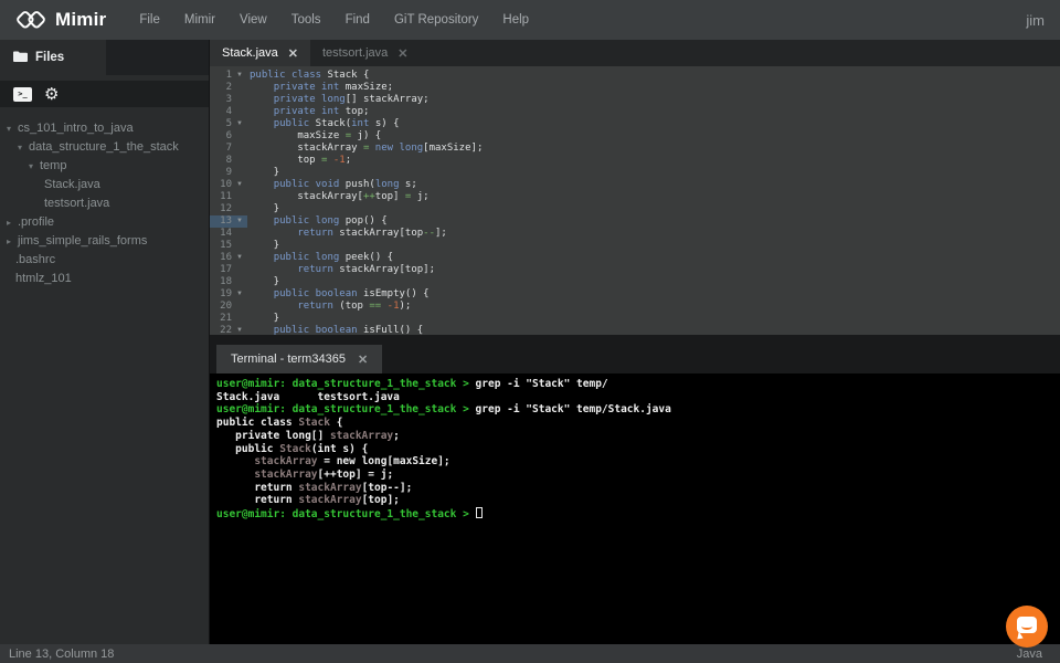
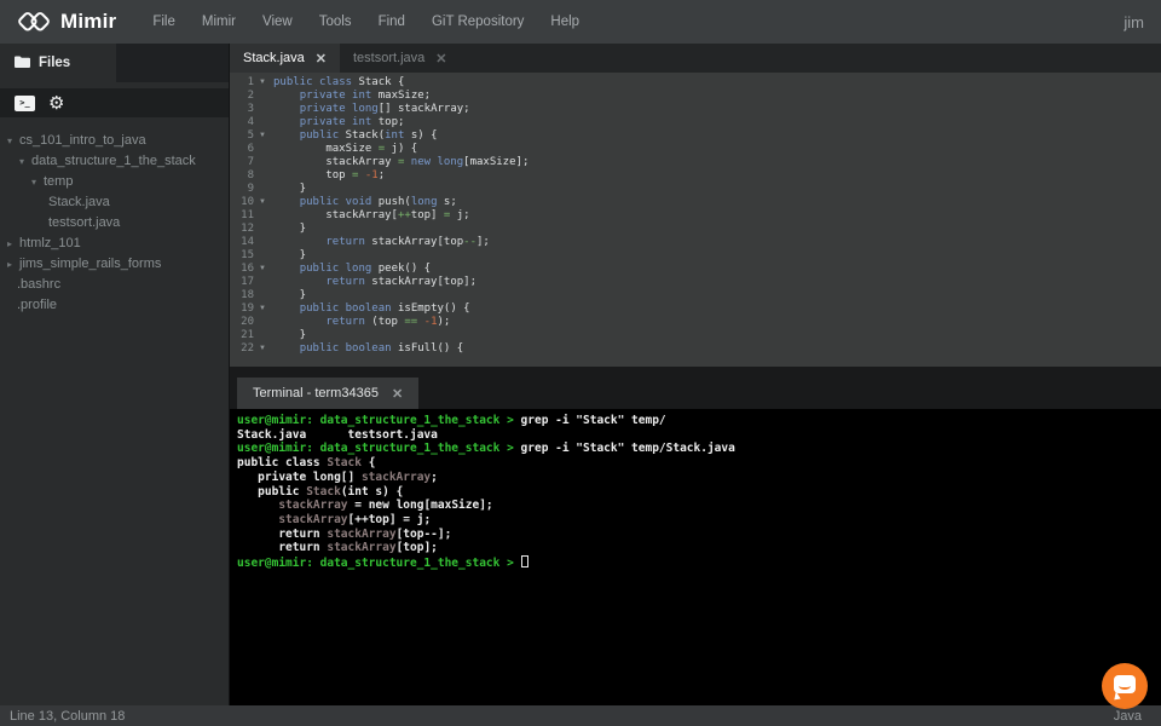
  Mimir
  File
  Mimir
  View
  Tools
  Find
  GiT Repository
  Help
  jim
  Files
  >_
  ⚙
  ▾ cs_101_intro_to_java
  ▾ data_structure_1_the_stack
  ▾ temp
  Stack.java
  testsort.java
- ▸ .profile
+ ▸ htmlz_101
  ▸ jims_simple_rails_forms
  .bashrc
- htmlz_101
+ .profile
  Stack.java
  ✕
  testsort.java
  ✕
  1
  public class Stack {
  2
  private int maxSize;
  3
  private long[] stackArray;
  4
  private int top;
  5
  public Stack(int s) {
  6
  maxSize = j) {
  7
  stackArray = new long[maxSize];
  8
  top = -1;
  9
  }
  10
  public void push(long s;
  11
  stackArray[++top] = j;
  12
  }
- 13
- public long pop() {
  14
  return stackArray[top--];
  15
  }
  16
  public long peek() {
  17
  return stackArray[top];
  18
  }
  19
  public boolean isEmpty() {
  20
  return (top == -1);
  21
  }
  22
  public boolean isFull() {
  Terminal - term34365
  ✕
  user@mimir: data_structure_1_the_stack > grep -i "Stack" temp/
  Stack.java testsort.java
  user@mimir: data_structure_1_the_stack > grep -i "Stack" temp/Stack.java
  public class Stack {
  private long[] stackArray;
  public Stack(int s) {
  stackArray = new long[maxSize];
  stackArray[++top] = j;
  return stackArray[top--];
  return stackArray[top];
  user@mimir: data_structure_1_the_stack >
  Line 13, Column 18
  Java
